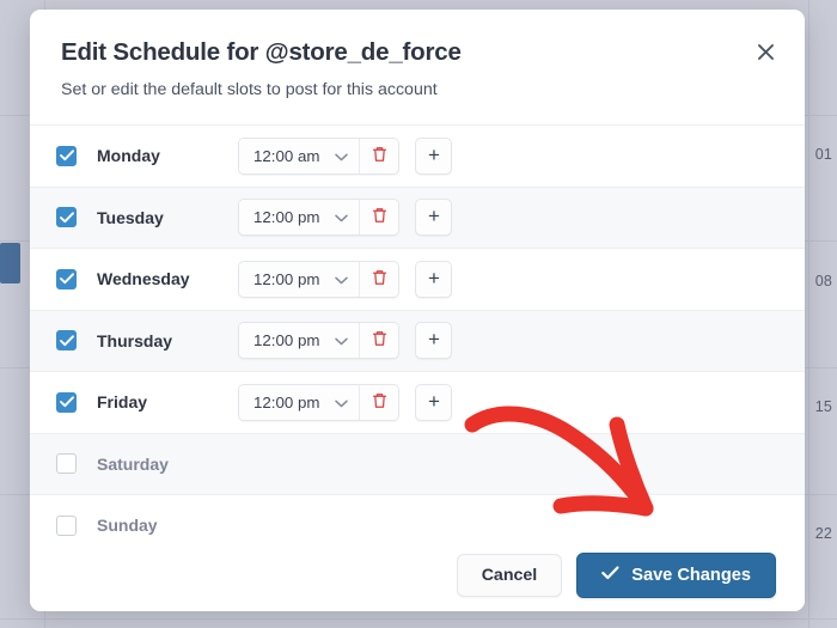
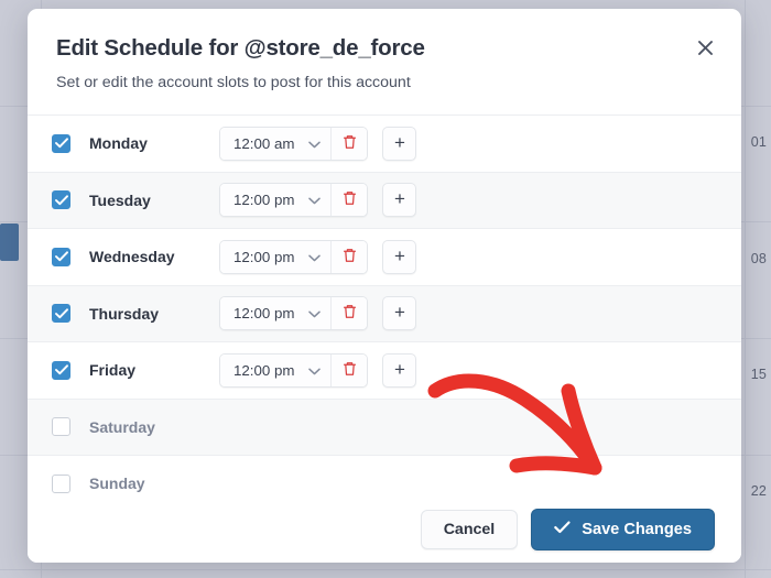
  01
  08
  15
  22
  Edit Schedule for @store_de_force
- Set or edit the default slots to post for this account
+ Set or edit the account slots to post for this account
  Monday
  12:00 am
  +
  Tuesday
  12:00 pm
  +
  Wednesday
  12:00 pm
  +
  Thursday
  12:00 pm
  +
  Friday
  12:00 pm
  +
  Saturday
  Sunday
  Cancel
  Save Changes
